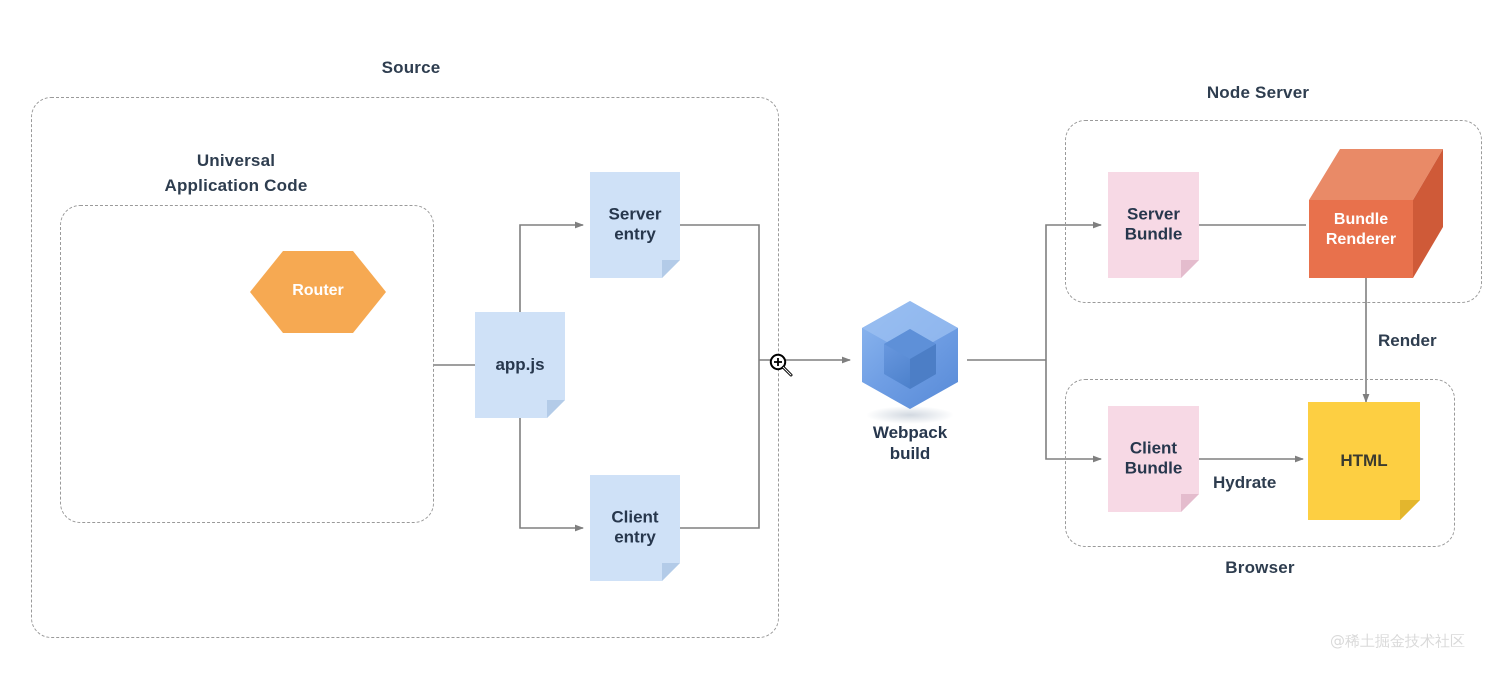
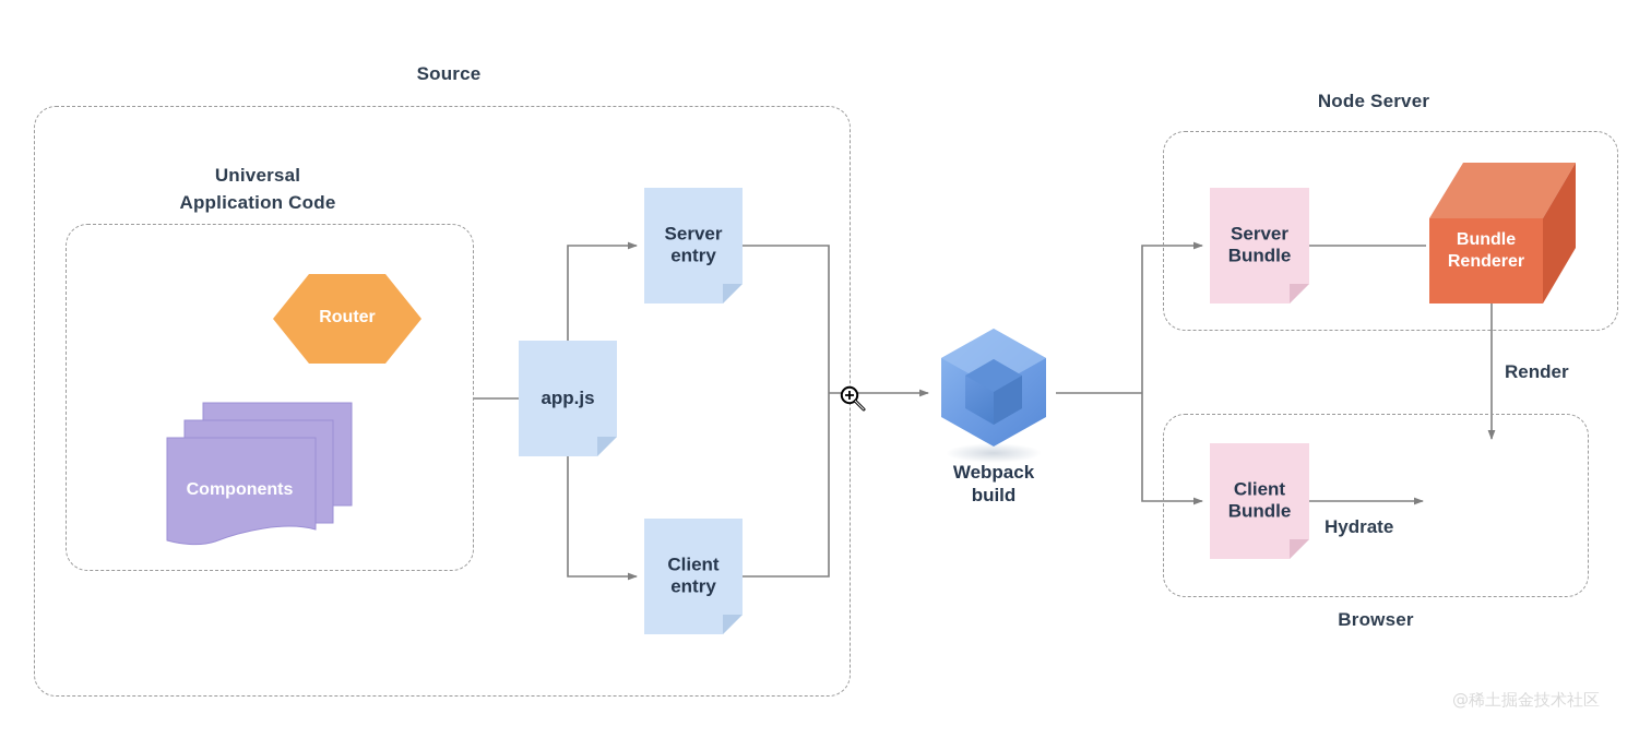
  Source
  Universal
  Application Code
  Router
+ Components
  app.js
  Server
  entry
  Client
  entry
  Webpack
  build
  Node Server
  Server
  Bundle
  Bundle
  Renderer
  Render
  Browser
  Client
  Bundle
  Hydrate
- HTML
  @稀土掘金技术社区
